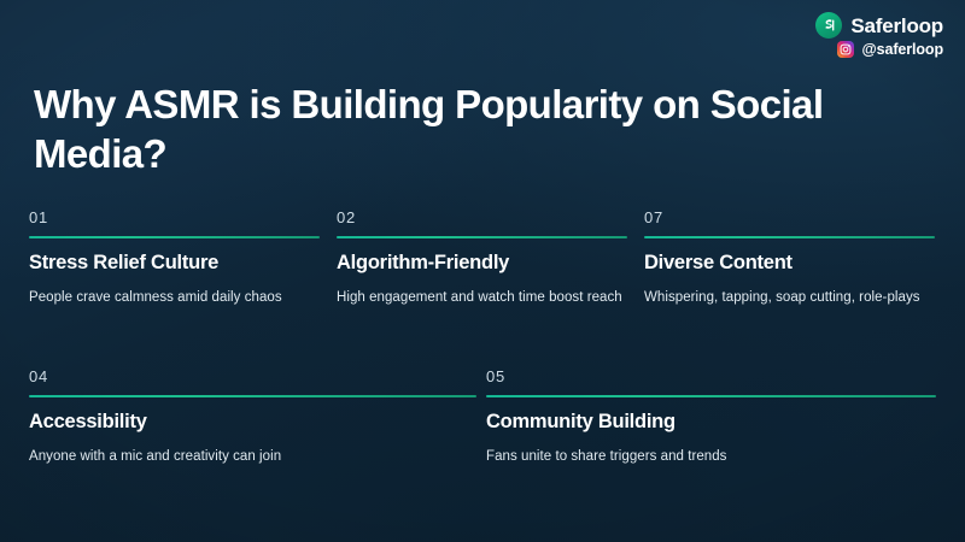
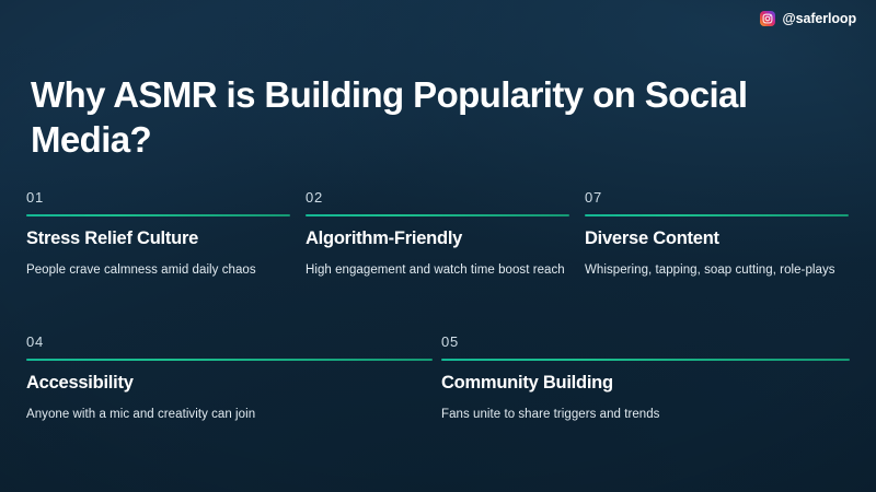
- Saferloop
  @saferloop
  Why ASMR is Building Popularity on Social Media?
  01
  Stress Relief Culture
  People crave calmness amid daily chaos
  02
  Algorithm-Friendly
  High engagement and watch time boost reach
  07
  Diverse Content
  Whispering, tapping, soap cutting, role-plays
  04
  Accessibility
  Anyone with a mic and creativity can join
  05
  Community Building
  Fans unite to share triggers and trends
